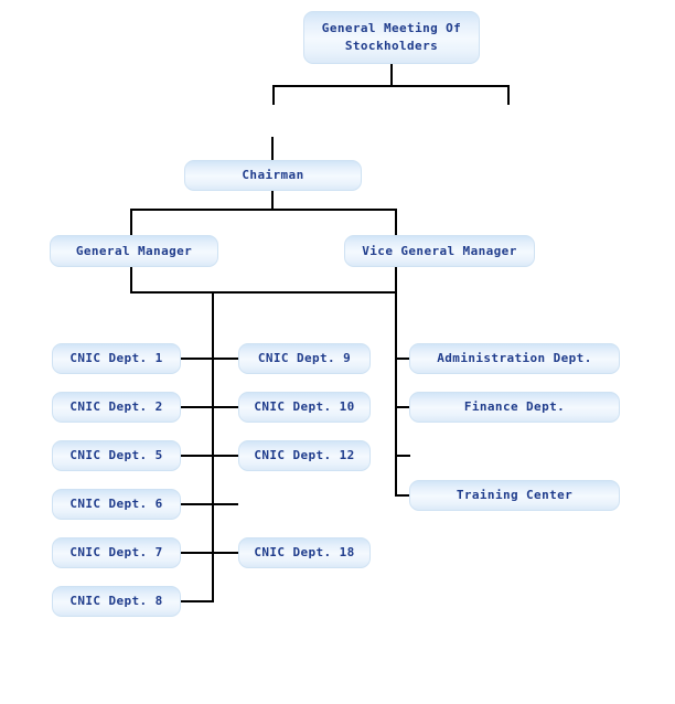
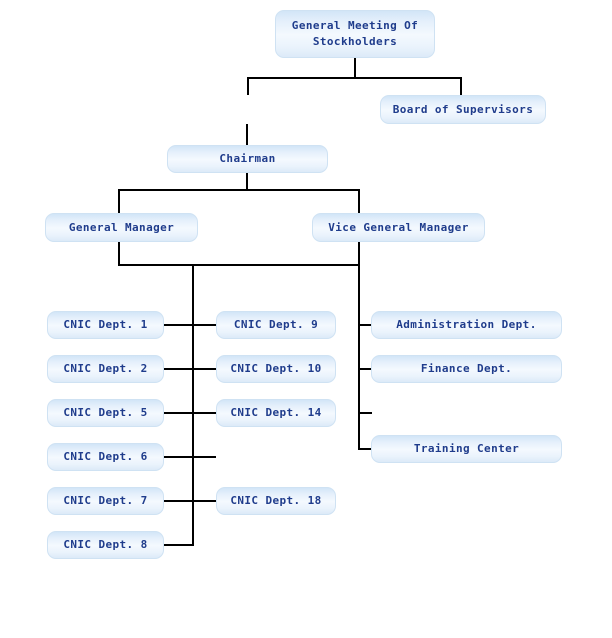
  General Meeting Of
  Stockholders
+ Board of Supervisors
  Chairman
  General Manager
  Vice General Manager
  CNIC Dept. 1
  CNIC Dept. 2
  CNIC Dept. 5
  CNIC Dept. 6
  CNIC Dept. 7
  CNIC Dept. 8
  CNIC Dept. 9
  CNIC Dept. 10
- CNIC Dept. 12
+ CNIC Dept. 14
  CNIC Dept. 18
  Administration Dept.
  Finance Dept.
  Training Center
